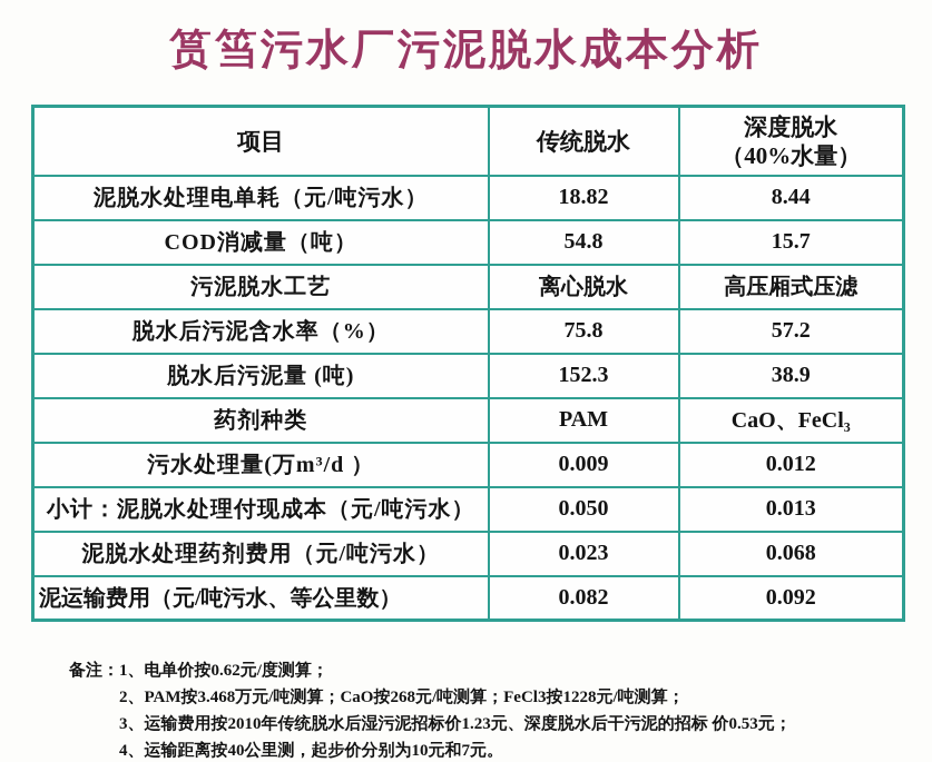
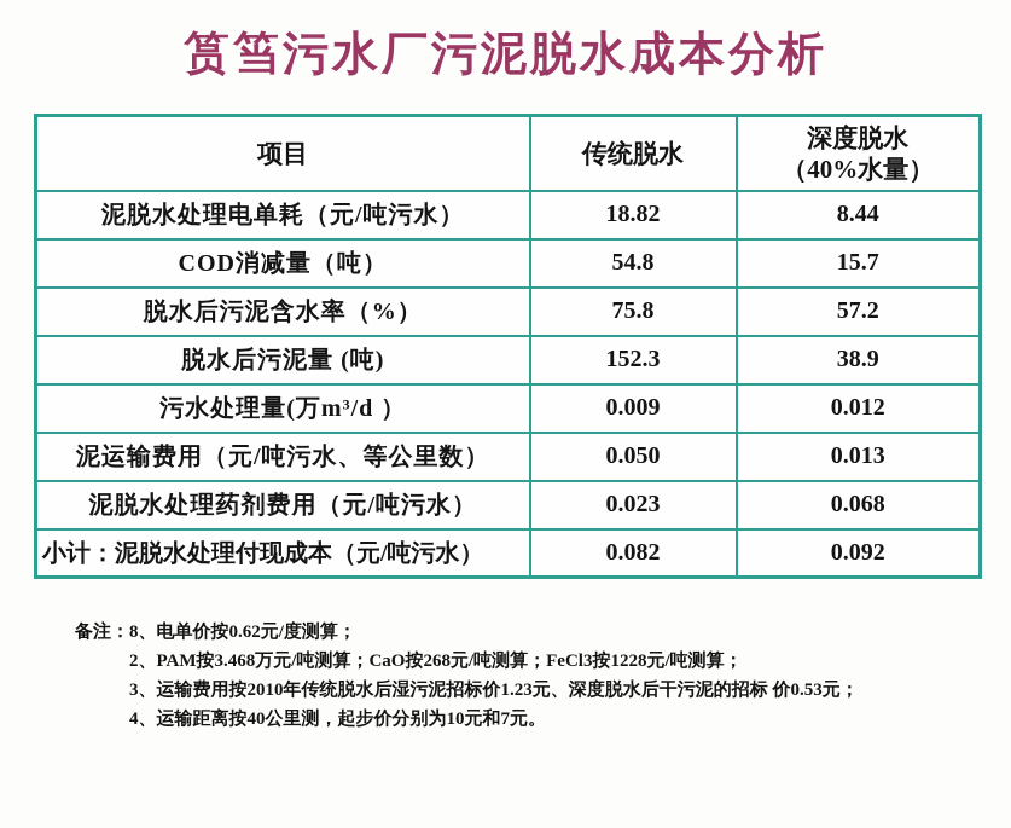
  筼筜污水厂污泥脱水成本分析
  项目	传统脱水	深度脱水 （40%水量）
  泥脱水处理电单耗（元/吨污水）	18.82	8.44
  COD消减量（吨）	54.8	15.7
- 污泥脱水工艺	离心脱水	高压厢式压滤
  脱水后污泥含水率（%）	75.8	57.2
  脱水后污泥量 (吨)	152.3	38.9
- 药剂种类	PAM	CaO、FeCl₃
  污水处理量(万m³/d ）	0.009	0.012
- 小计：泥脱水处理付现成本（元/吨污水）	0.050	0.013
+ 泥运输费用（元/吨污水、等公里数）	0.050	0.013
  泥脱水处理药剂费用（元/吨污水）	0.023	0.068
- 泥运输费用（元/吨污水、等公里数）	0.082	0.092
+ 小计：泥脱水处理付现成本（元/吨污水）	0.082	0.092
  备注：
- 1、电单价按0.62元/度测算；
+ 8、电单价按0.62元/度测算；
  2、PAM按3.468万元/吨测算；CaO按268元/吨测算；FeCl3按1228元/吨测算；
  3、运输费用按2010年传统脱水后湿污泥招标价1.23元、深度脱水后干污泥的招标 价0.53元；
  4、运输距离按40公里测，起步价分别为10元和7元。
